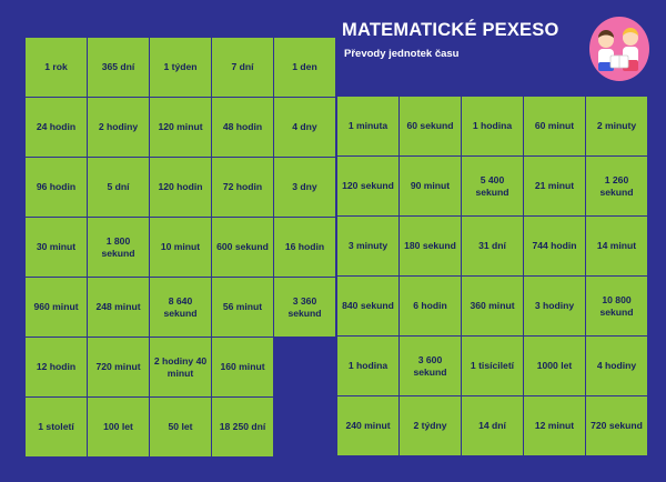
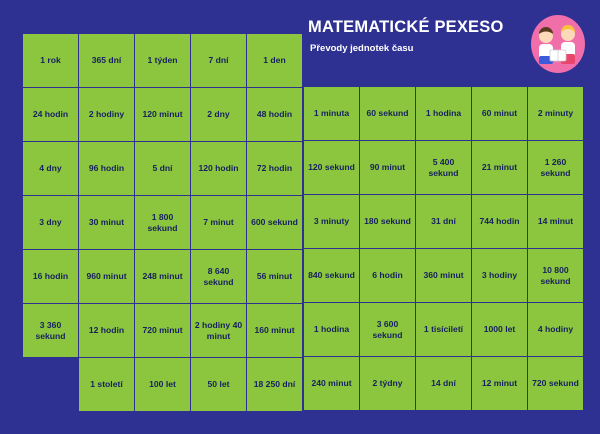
  MATEMATICKÉ PEXESO
  Převody jednotek času
  1 rok
  365 dní
  1 týden
  7 dní
  1 den
  24 hodin
  2 hodiny
  120 minut
+ 2 dny
  48 hodin
  4 dny
  96 hodin
  5 dní
  120 hodin
  72 hodin
  3 dny
  30 minut
  1 800 sekund
- 10 minut
+ 7 minut
  600 sekund
  16 hodin
  960 minut
  248 minut
  8 640 sekund
  56 minut
  3 360 sekund
  12 hodin
  720 minut
  2 hodiny 40 minut
  160 minut
  1 století
  100 let
  50 let
  18 250 dní
  1 minuta
  60 sekund
  1 hodina
  60 minut
  2 minuty
  120 sekund
  90 minut
  5 400 sekund
  21 minut
  1 260 sekund
  3 minuty
  180 sekund
  31 dní
  744 hodin
  14 minut
  840 sekund
  6 hodin
  360 minut
  3 hodiny
  10 800 sekund
  1 hodina
  3 600 sekund
  1 tisíciletí
  1000 let
  4 hodiny
  240 minut
  2 týdny
  14 dní
  12 minut
  720 sekund
